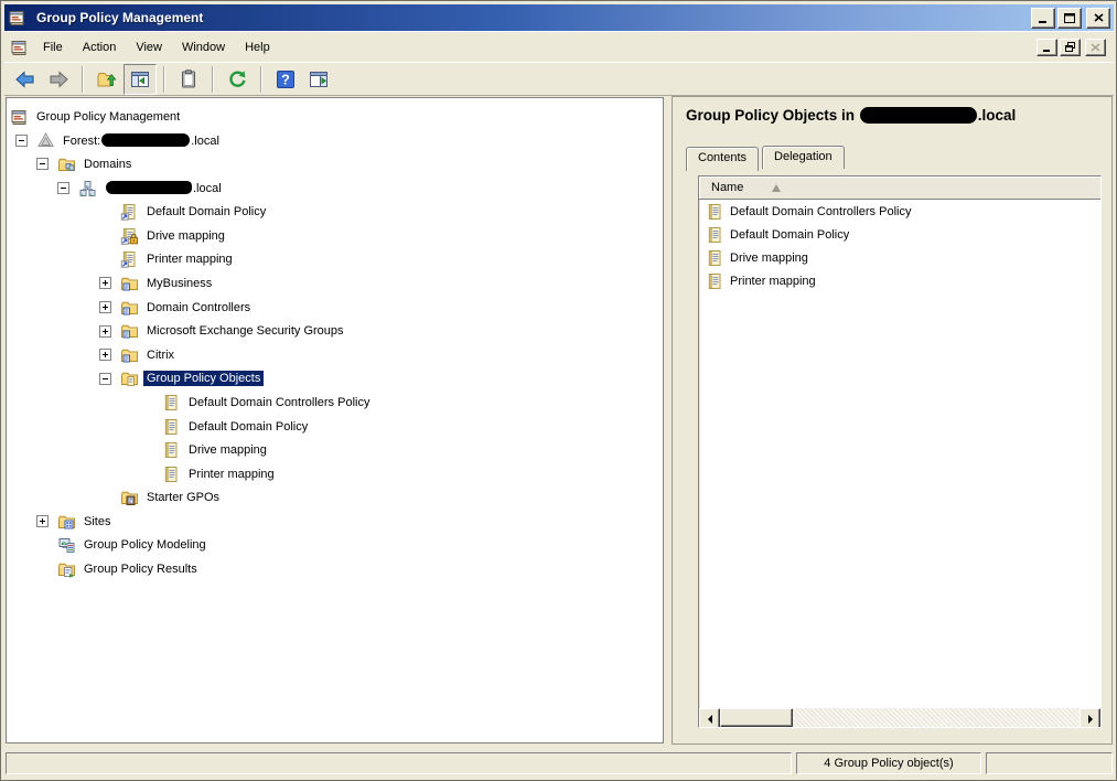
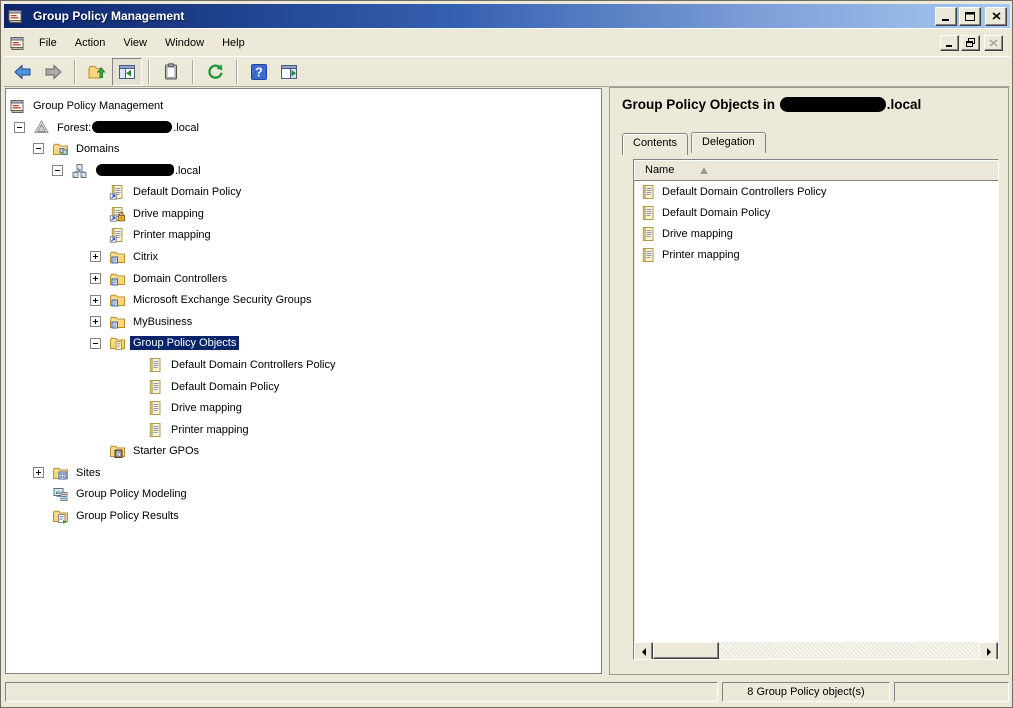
  Group Policy Management
  File
  Action
  View
  Window
  Help
  ?
  Group Policy Management
  Forest: .local
  Domains
  .local
  Default Domain Policy
  Drive mapping
  Printer mapping
- MyBusiness
+ Citrix
  Domain Controllers
  Microsoft Exchange Security Groups
- Citrix
+ MyBusiness
  Group Policy Objects
  Default Domain Controllers Policy
  Default Domain Policy
  Drive mapping
  Printer mapping
  Starter GPOs
  Sites
  Group Policy Modeling
  Group Policy Results
  Group Policy Objects in .local
  Contents
  Delegation
  Name
  Default Domain Controllers Policy
  Default Domain Policy
  Drive mapping
  Printer mapping
- 4 Group Policy object(s)
+ 8 Group Policy object(s)
